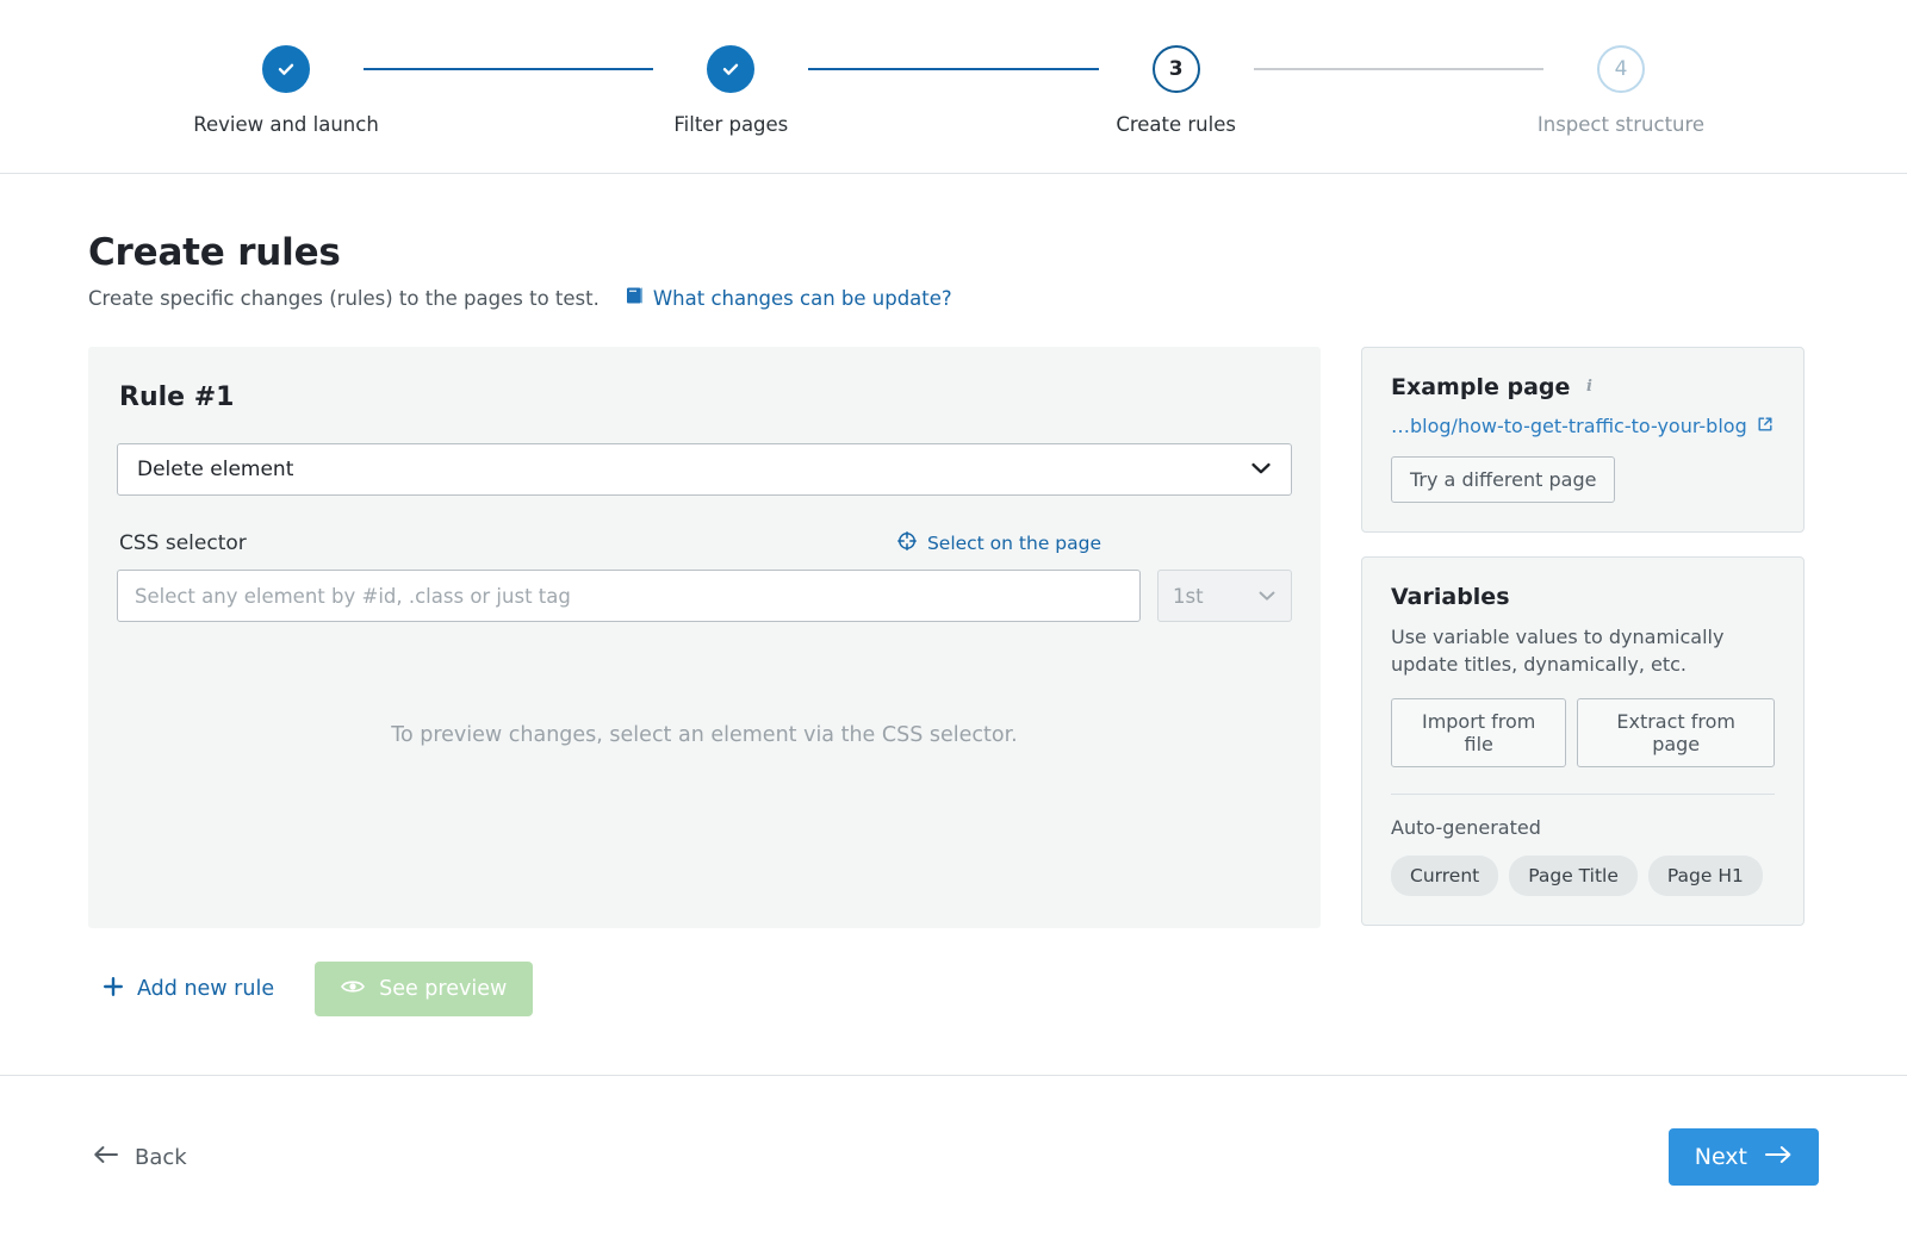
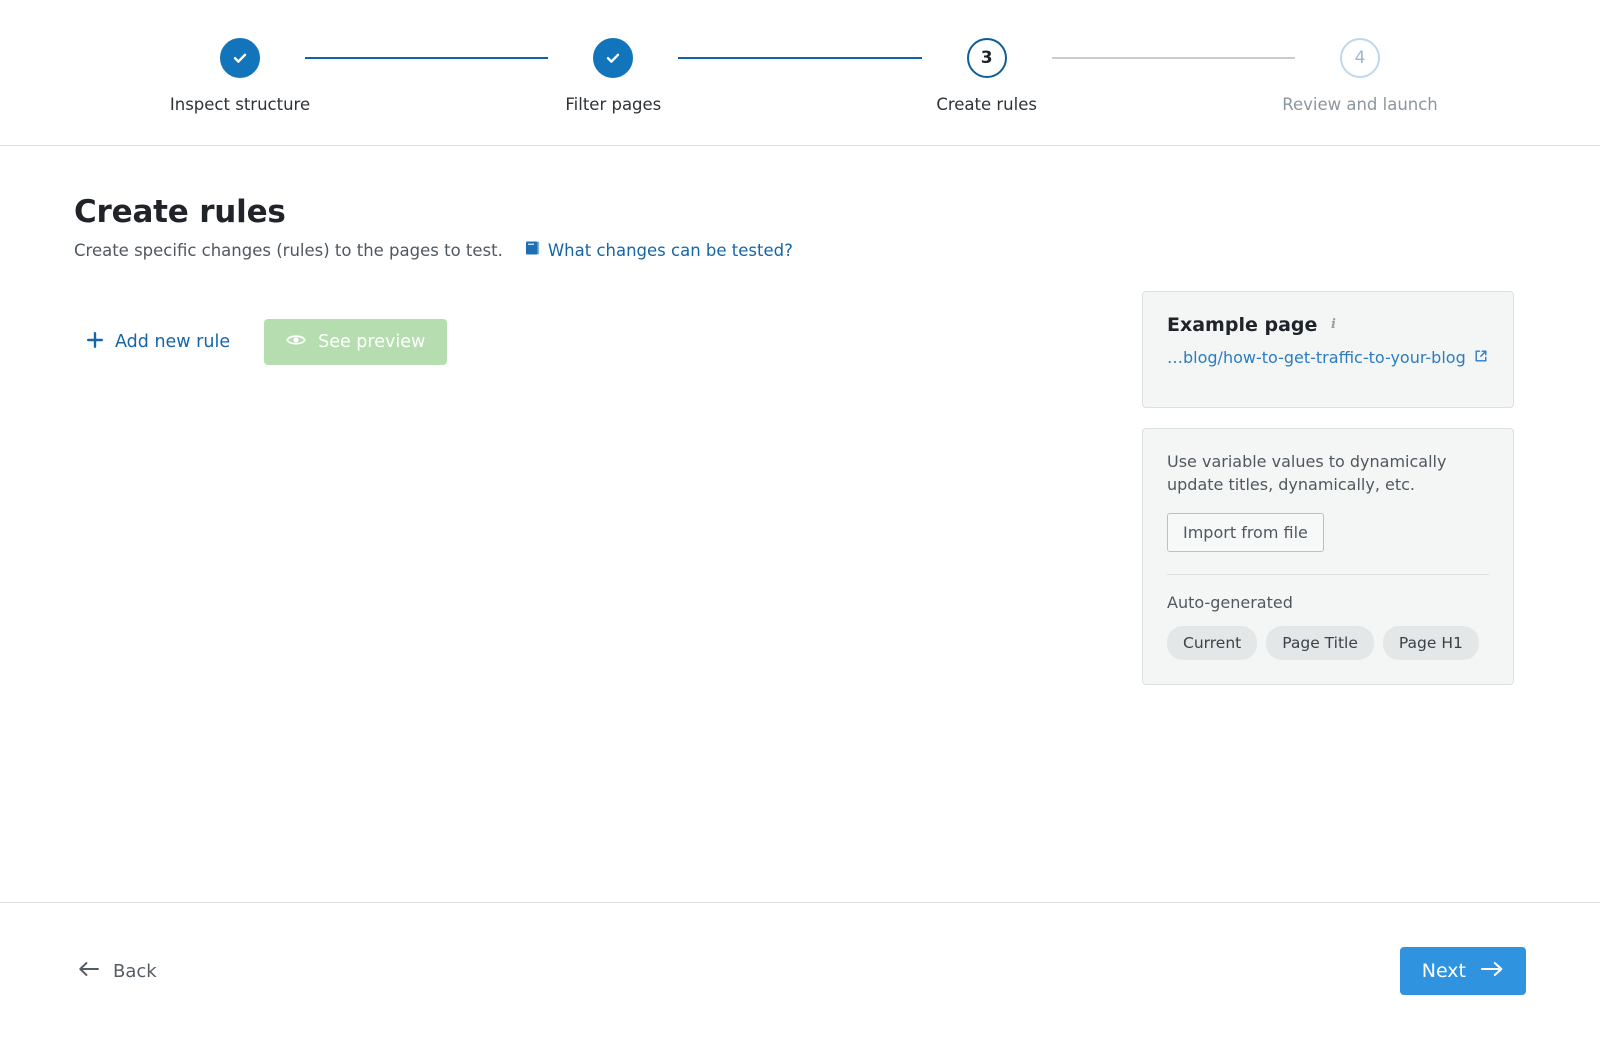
- Review and launch
+ Inspect structure
  Filter pages
  3
  Create rules
  4
- Inspect structure
+ Review and launch
  Create rules
  Create specific changes (rules) to the pages to test.
- What changes can be update?
+ What changes can be tested?
- Rule #1
- Delete element
- CSS selector
- Select on the page
- Select any element by #id, .class or just tag
- 1st
- To preview changes, select an element via the CSS selector.
  Add new rule
  See preview
  Example page
  i
  …blog/how-to-get-traffic-to-your-blog
- Try a different page
- Variables
  Use variable values to dynamically update titles, dynamically, etc.
  Import from file
- Extract from page
  Auto-generated
  Current
  Page Title
  Page H1
  Back
  Next
